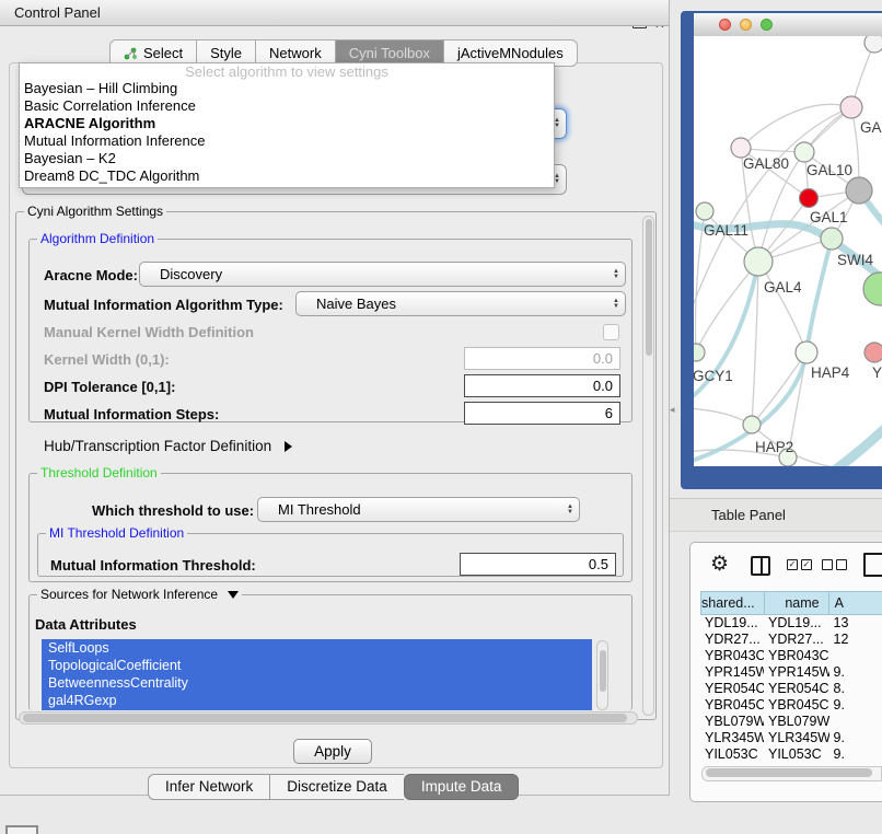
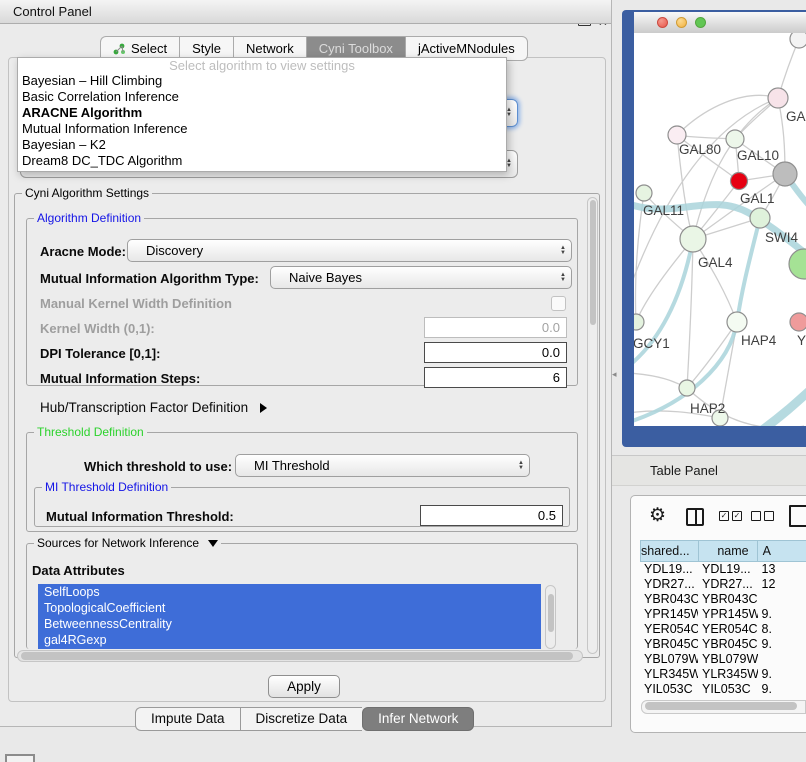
  Control Panel
  Select
  Style
  Network
  Cyni Toolbox
  jActiveMNodules
  Cyni Algorithm Settings
  Algorithm Definition
  Aracne Mode:
  Discovery
  Mutual Information Algorithm Type:
  Naive Bayes
  Manual Kernel Width Definition
  Kernel Width (0,1):
  0.0
  DPI Tolerance [0,1]:
  0.0
  Mutual Information Steps:
  6
  Hub/Transcription Factor Definition
  Threshold Definition
  Which threshold to use:
  MI Threshold
  MI Threshold Definition
  Mutual Information Threshold:
  0.5
  Sources for Network Inference
  Data Attributes
  SelfLoops
  TopologicalCoefficient
  BetweennessCentrality
  gal4RGexp
  Apply
- Infer Network
+ Impute Data
  Discretize Data
- Impute Data
+ Infer Network
  Select algorithm to view settings
  Bayesian – Hill Climbing
  Basic Correlation Inference
  ARACNE Algorithm
  Mutual Information Inference
  Bayesian – K2
  Dream8 DC_TDC Algorithm
  GAL80
  GAL10
  GAL1
  GAL11
  SWI4
  GAL4
  GCY1
  HAP4
  Y
  HAP2
  ◂
  Table Panel
  ⚙
  ✓
  ✓
  shared...
  name
  A
  YDL19...
  YDL19...
  13
  YDR27...
  YDR27...
  12
  YBR043C
  YBR043C
  YPR145W
  YPR145W
  9.
  YER054C
  YER054C
  8.
  YBR045C
  YBR045C
  9.
  YBL079W
  YBL079W
  YLR345W
  YLR345W
  9.
  YIL053C
  YIL053C
  9.
